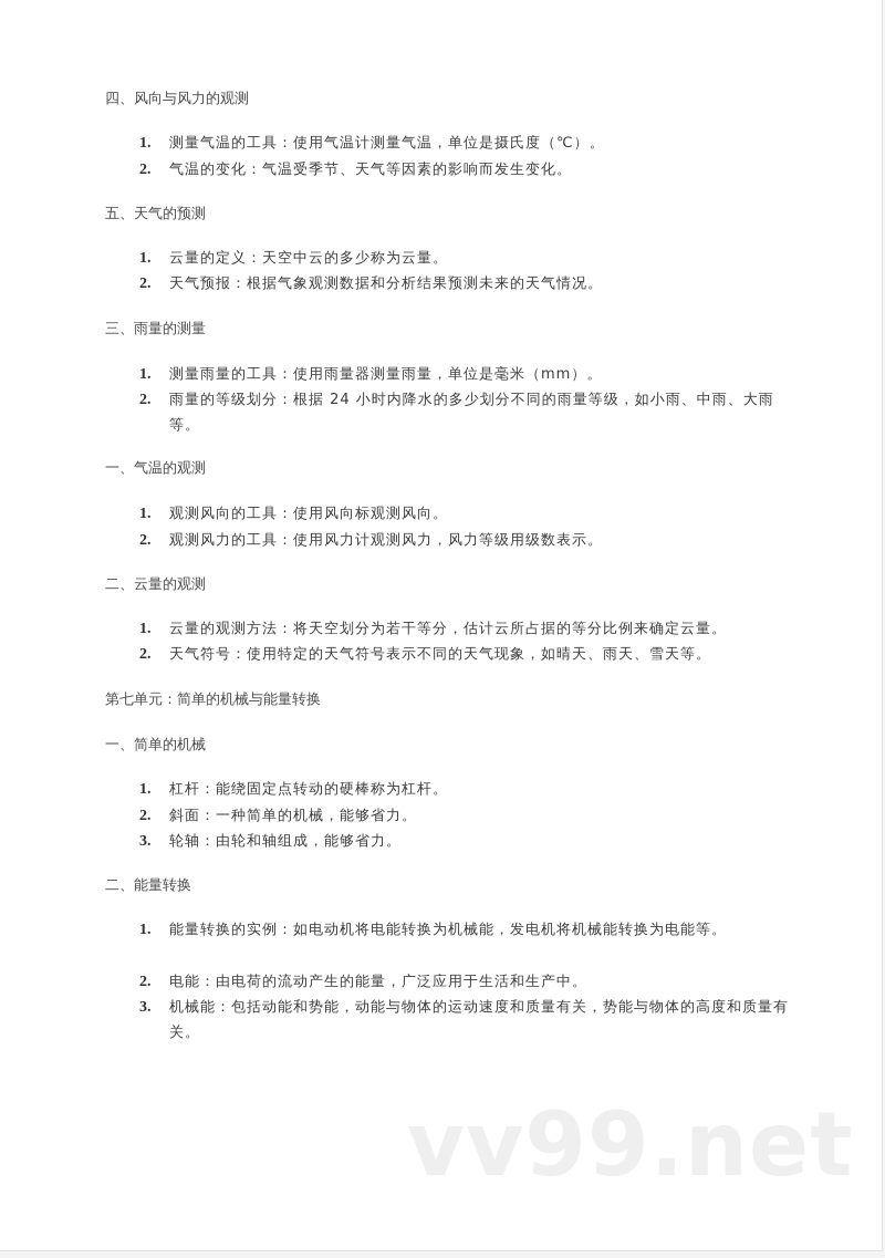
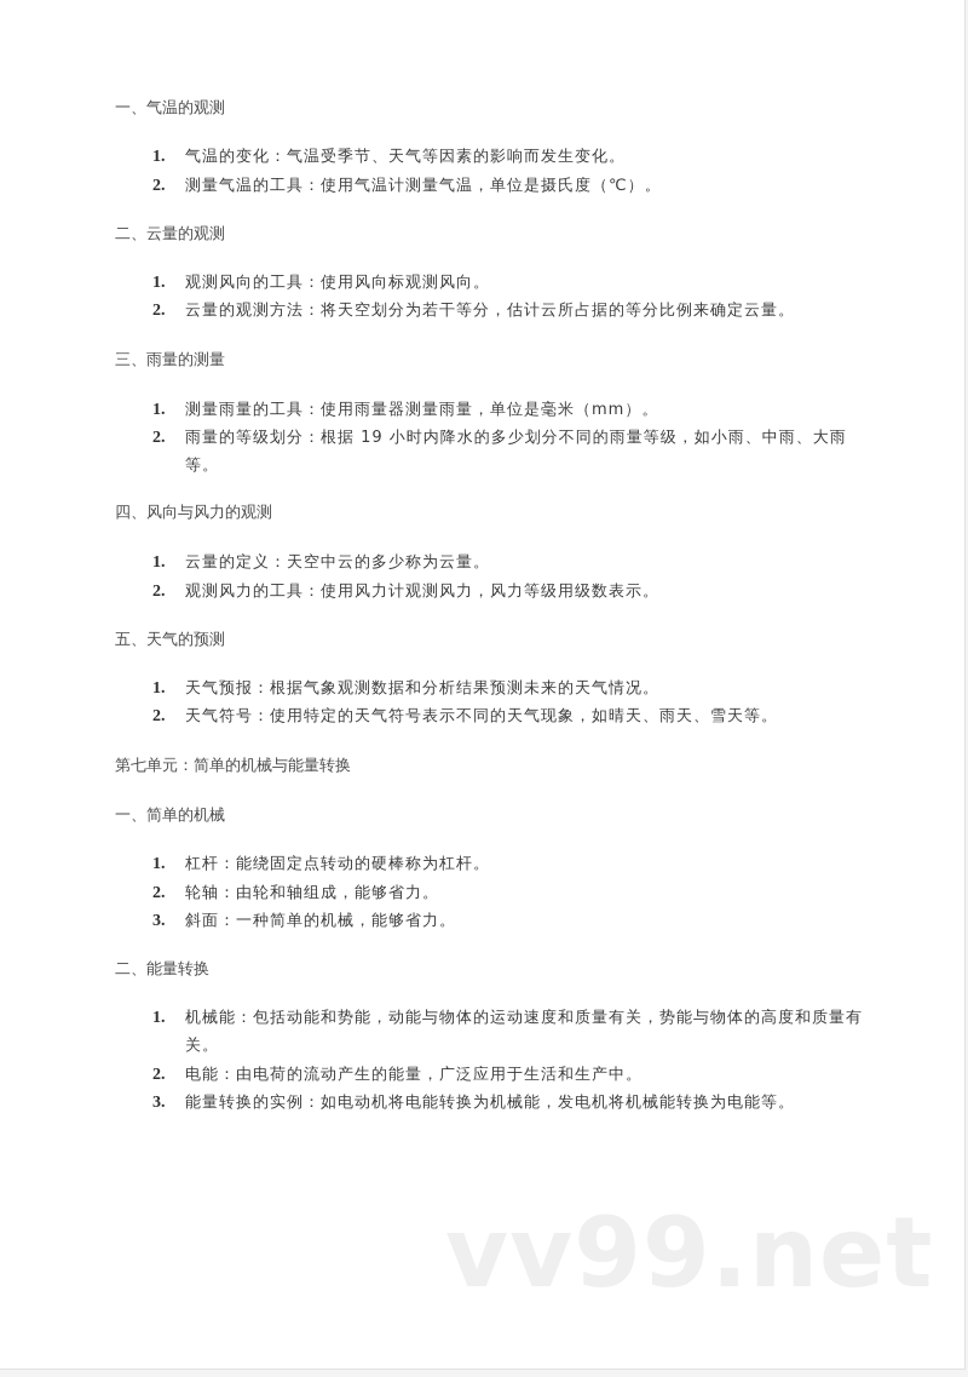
- 四、风向与风力的观测
+ 一、气温的观测
  1.
- 测量气温的工具：使用气温计测量气温，单位是摄氏度（℃）。
+ 气温的变化：气温受季节、天气等因素的影响而发生变化。
  2.
- 气温的变化：气温受季节、天气等因素的影响而发生变化。
+ 测量气温的工具：使用气温计测量气温，单位是摄氏度（℃）。
- 五、天气的预测
+ 二、云量的观测
  1.
- 云量的定义：天空中云的多少称为云量。
+ 观测风向的工具：使用风向标观测风向。
  2.
- 天气预报：根据气象观测数据和分析结果预测未来的天气情况。
+ 云量的观测方法：将天空划分为若干等分，估计云所占据的等分比例来确定云量。
  三、雨量的测量
  1.
  测量雨量的工具：使用雨量器测量雨量，单位是毫米（mm）。
  2.
- 雨量的等级划分：根据 24 小时内降水的多少划分不同的雨量等级，如小雨、中雨、大雨等。
+ 雨量的等级划分：根据 19 小时内降水的多少划分不同的雨量等级，如小雨、中雨、大雨等。
- 一、气温的观测
+ 四、风向与风力的观测
  1.
- 观测风向的工具：使用风向标观测风向。
+ 云量的定义：天空中云的多少称为云量。
  2.
  观测风力的工具：使用风力计观测风力，风力等级用级数表示。
- 二、云量的观测
+ 五、天气的预测
  1.
- 云量的观测方法：将天空划分为若干等分，估计云所占据的等分比例来确定云量。
+ 天气预报：根据气象观测数据和分析结果预测未来的天气情况。
  2.
  天气符号：使用特定的天气符号表示不同的天气现象，如晴天、雨天、雪天等。
  第七单元：简单的机械与能量转换
  一、简单的机械
  1.
  杠杆：能绕固定点转动的硬棒称为杠杆。
  2.
- 斜面：一种简单的机械，能够省力。
+ 轮轴：由轮和轴组成，能够省力。
  3.
- 轮轴：由轮和轴组成，能够省力。
+ 斜面：一种简单的机械，能够省力。
  二、能量转换
  1.
- 能量转换的实例：如电动机将电能转换为机械能，发电机将机械能转换为电能等。
+ 机械能：包括动能和势能，动能与物体的运动速度和质量有关，势能与物体的高度和质量有关。
  2.
  电能：由电荷的流动产生的能量，广泛应用于生活和生产中。
  3.
- 机械能：包括动能和势能，动能与物体的运动速度和质量有关，势能与物体的高度和质量有关。
+ 能量转换的实例：如电动机将电能转换为机械能，发电机将机械能转换为电能等。
